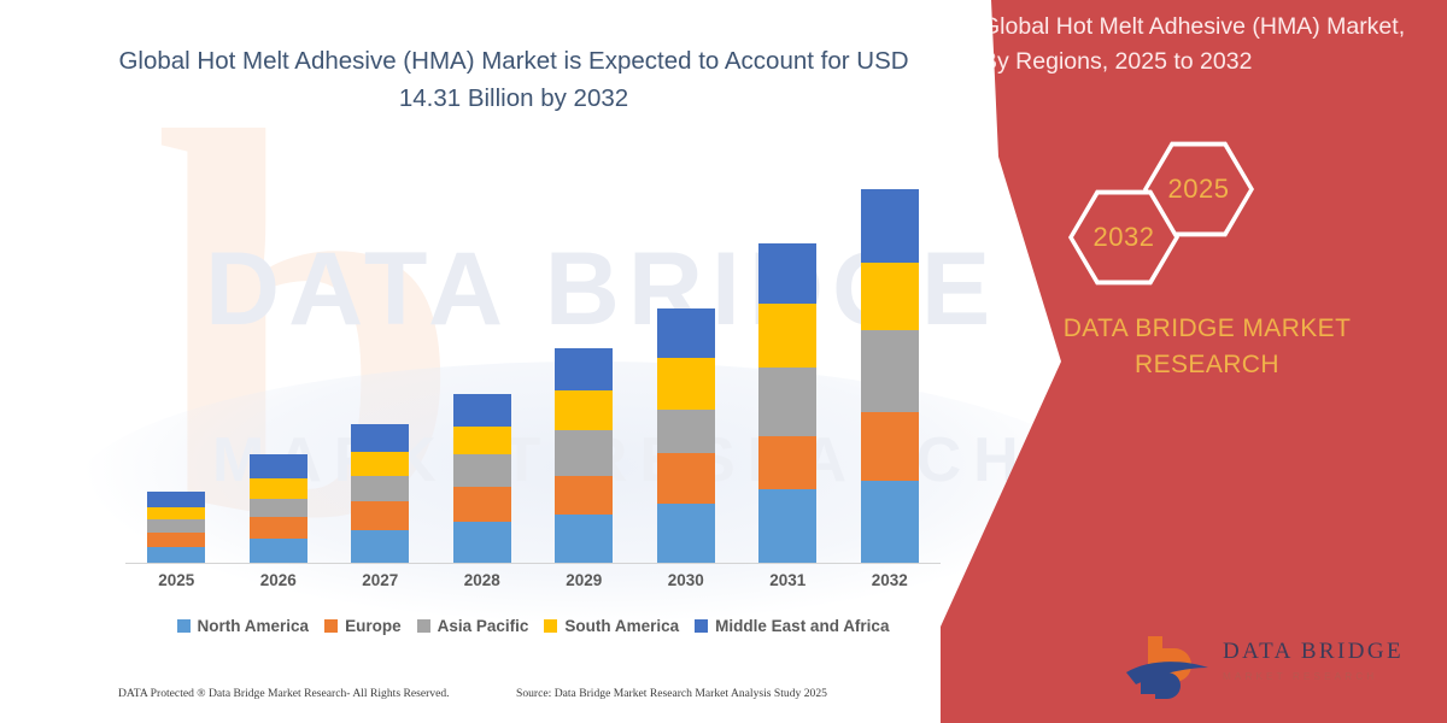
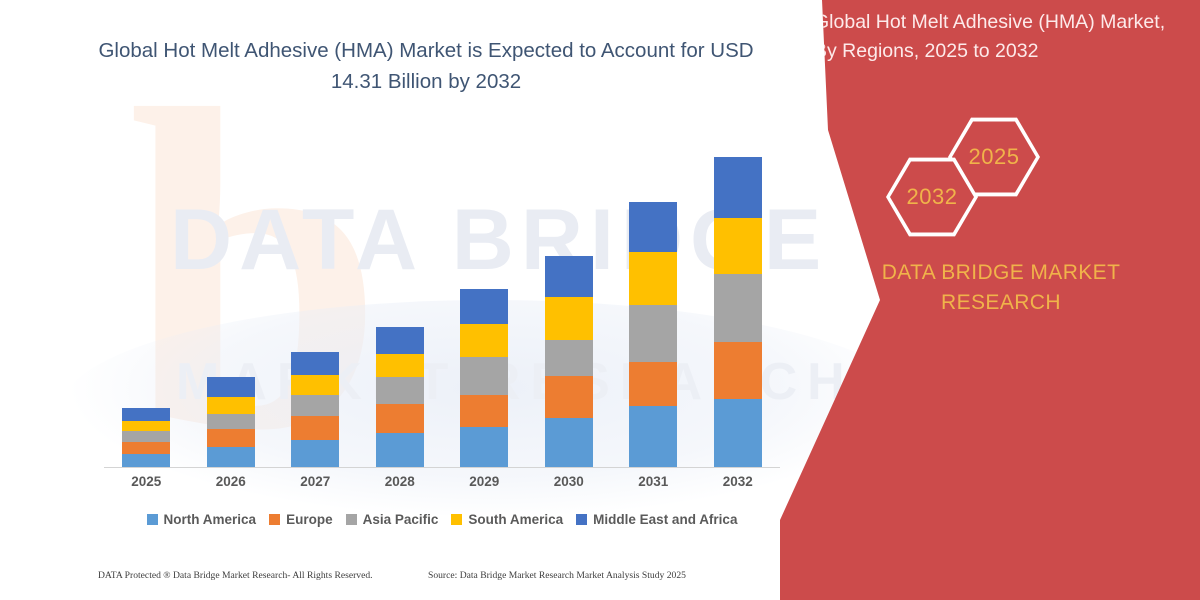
  b
  DATA BRIE
  Global Hot Melt Adhesive (HMA) Market is Expected to Account for USD 14.31 Billion by 2032
  2025
  2026
  2027
  2028
  2029
  2030
  2031
  2032
  North America
  Europe
  Asia Pacific
  South America
  Middle East and Africa
  DATA Protected ® Data Bridge Market Research- All Rights Reserved.
  Source: Data Bridge Market Research Market Analysis Study 2025
  lobal Hot Melt Adhesive (HMA) Market, y Regions, 2025 to 2032
  2025
  2032
  DATA BRIDGE MARKET RESEARCH
- DATA BRIDGE
